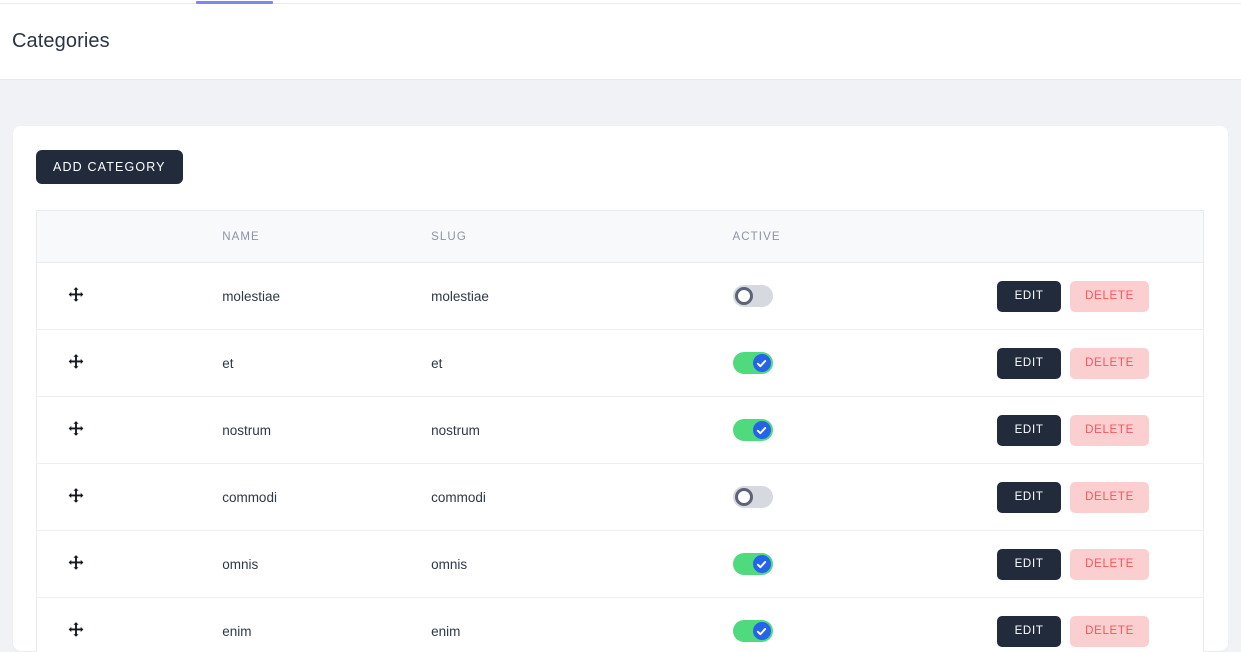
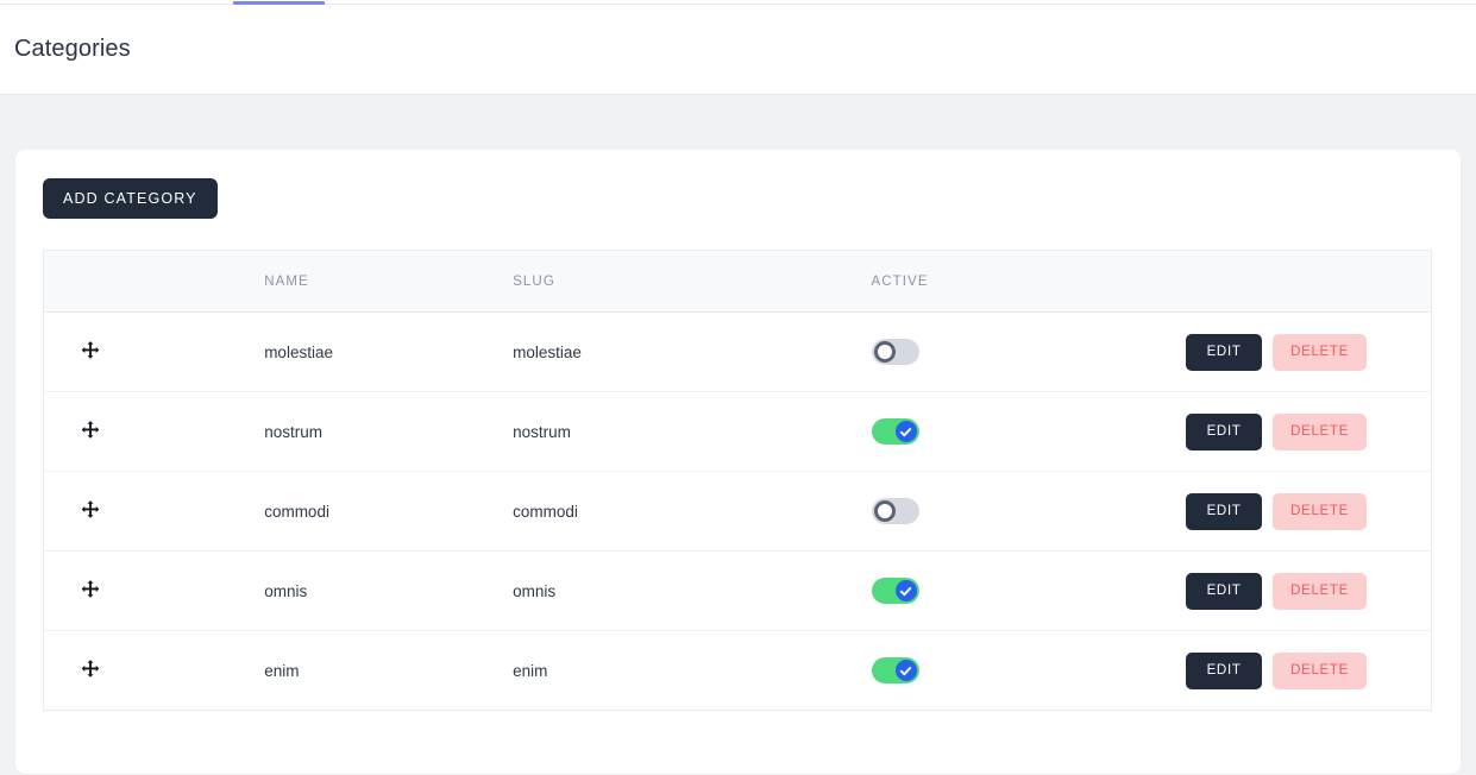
  Categories
  ADD CATEGORY
  	NAME	SLUG	ACTIVE
  	molestiae	molestiae		EDIT DELETE
- 	et	et		EDIT DELETE
  	nostrum	nostrum		EDIT DELETE
  	commodi	commodi		EDIT DELETE
  	omnis	omnis		EDIT DELETE
  	enim	enim		EDIT DELETE
